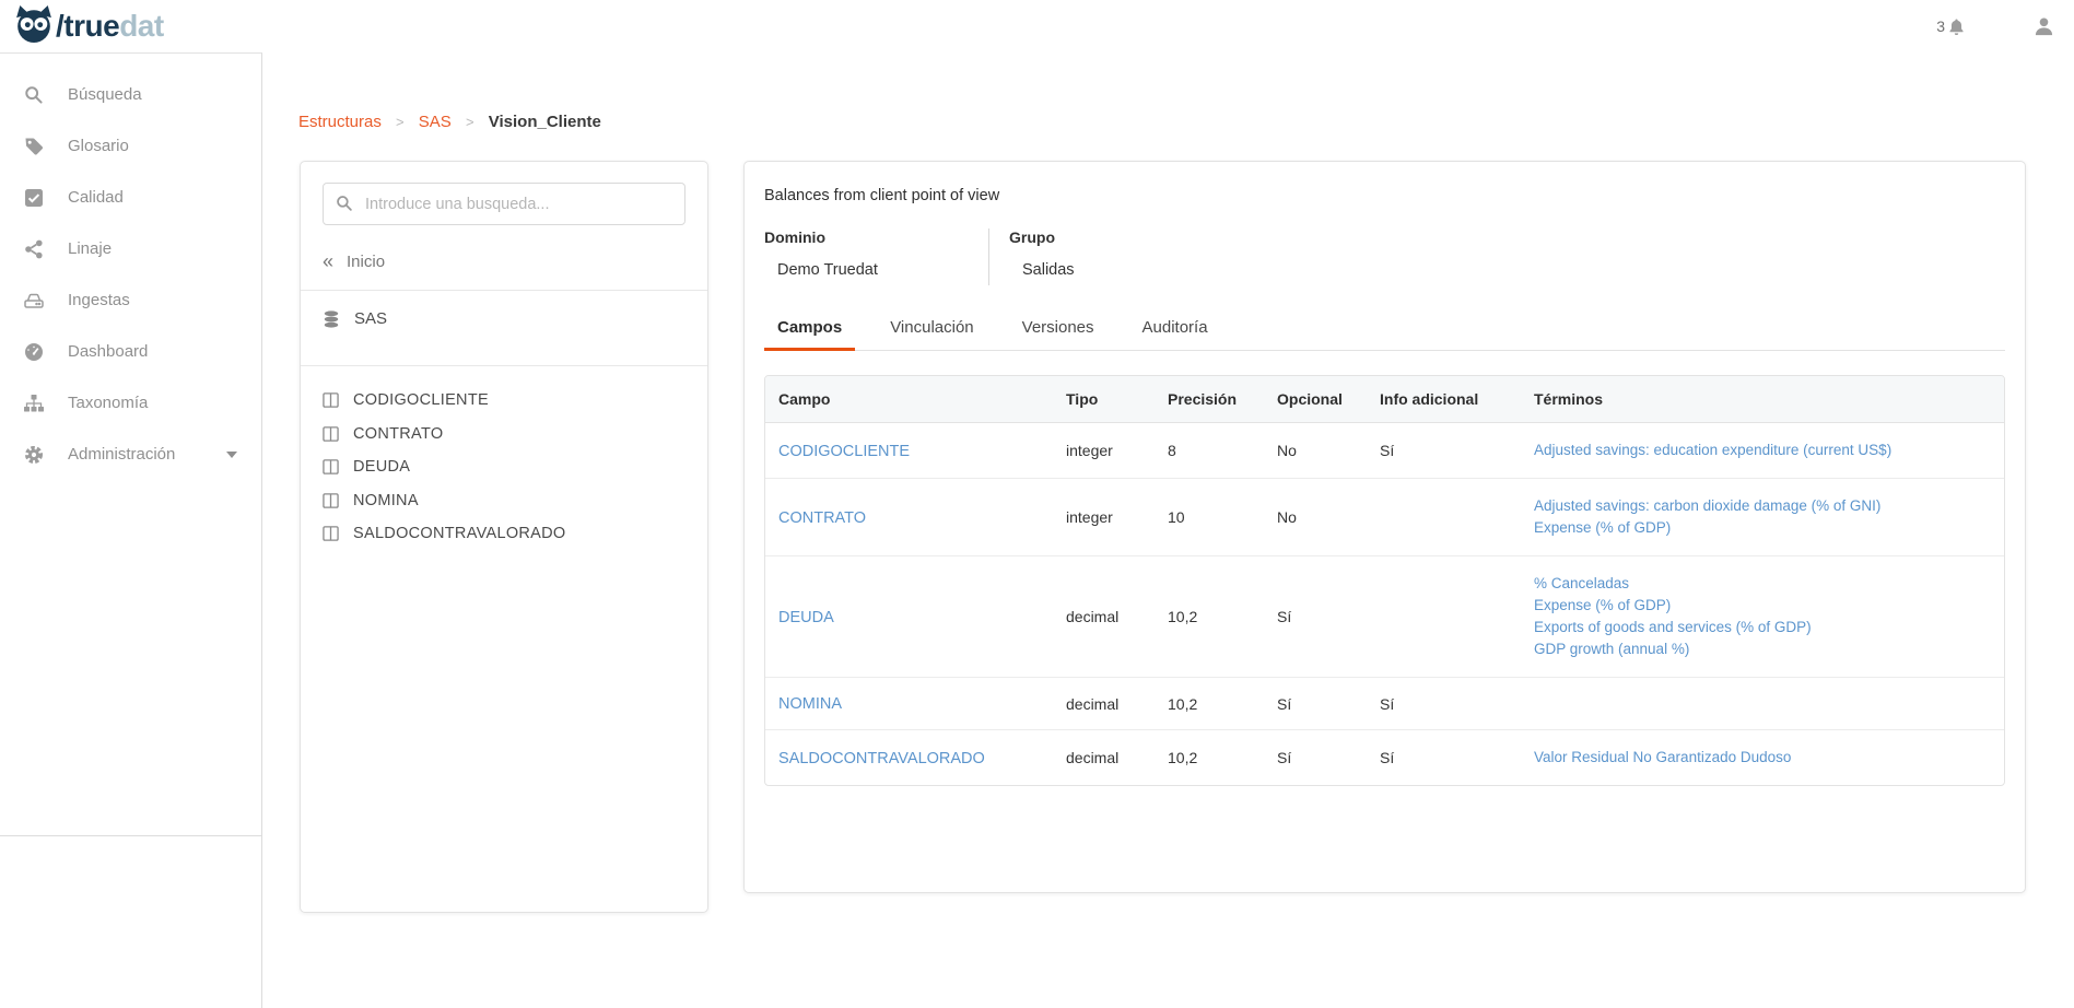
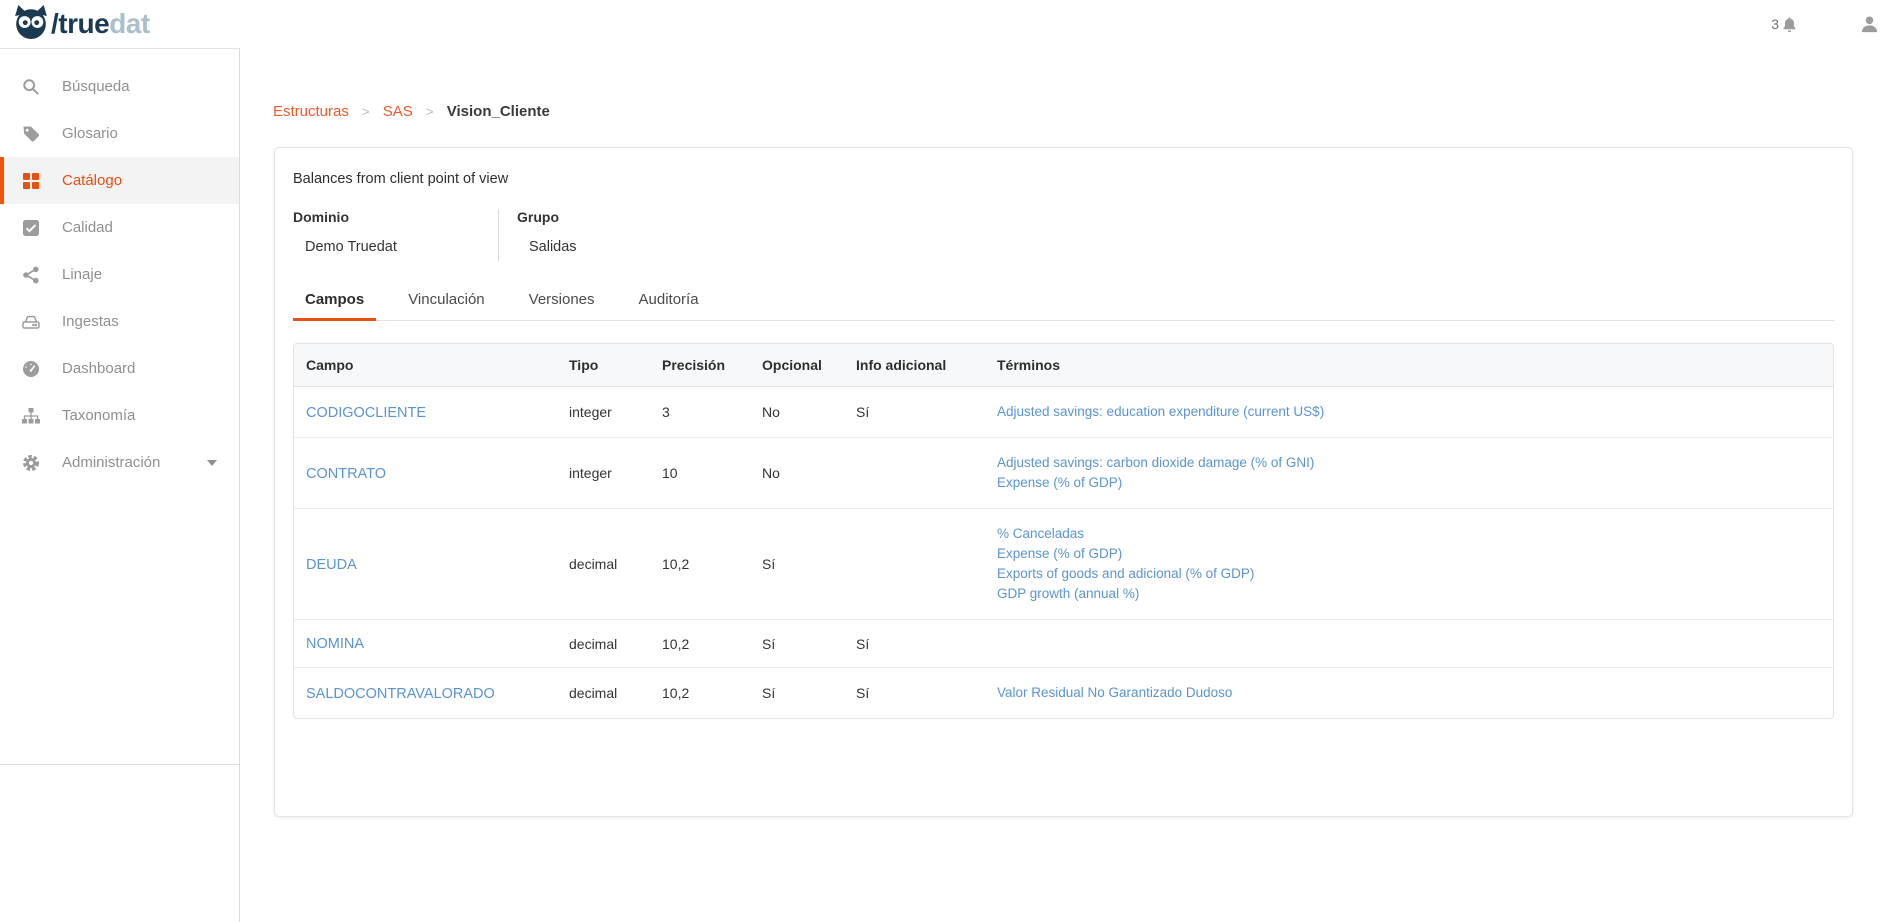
  /truedat
  3
  Búsqueda
  Glosario
+ Catálogo
  Calidad
  Linaje
  Ingestas
  Dashboard
  Taxonomía
  Administración
  Estructuras > SAS > Vision_Cliente
- Introduce una busqueda...
- «
- Inicio
- SAS
- CODIGOCLIENTE
- CONTRATO
- DEUDA
- NOMINA
- SALDOCONTRAVALORADO
  Balances from client point of view
  Dominio
  Demo Truedat
  Grupo
  Salidas
  Campos
  Vinculación
  Versiones
  Auditoría
  Campo	Tipo	Precisión	Opcional	Info adicional	Términos
- CODIGOCLIENTE	integer	8	No	Sí	Adjusted savings: education expenditure (current US$)
+ CODIGOCLIENTE	integer	3	No	Sí	Adjusted savings: education expenditure (current US$)
  CONTRATO	integer	10	No		Adjusted savings: carbon dioxide damage (% of GNI) Expense (% of GDP)
- DEUDA	decimal	10,2	Sí		% Canceladas Expense (% of GDP) Exports of goods and services (% of GDP) GDP growth (annual %)
+ DEUDA	decimal	10,2	Sí		% Canceladas Expense (% of GDP) Exports of goods and adicional (% of GDP) GDP growth (annual %)
  NOMINA	decimal	10,2	Sí	Sí
  SALDOCONTRAVALORADO	decimal	10,2	Sí	Sí	Valor Residual No Garantizado Dudoso
